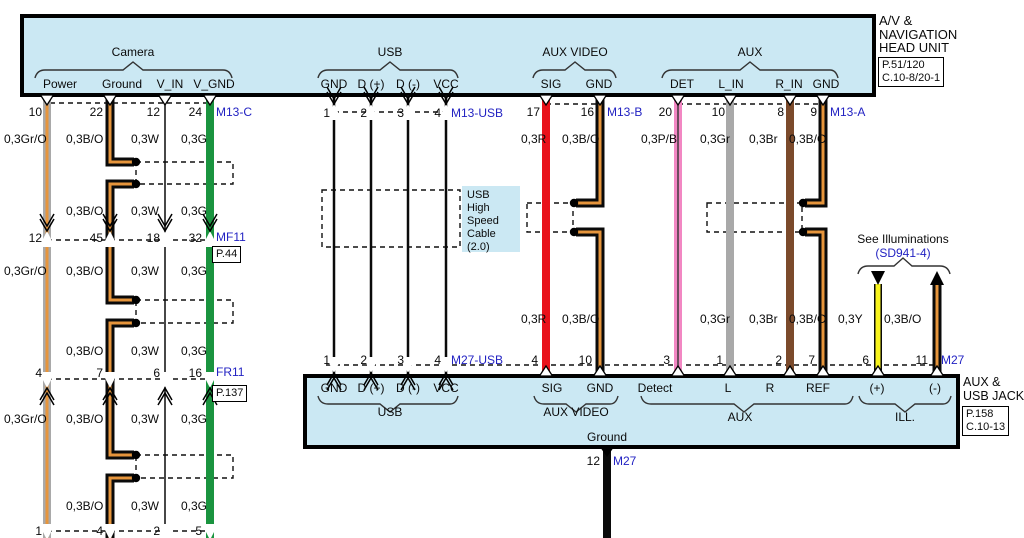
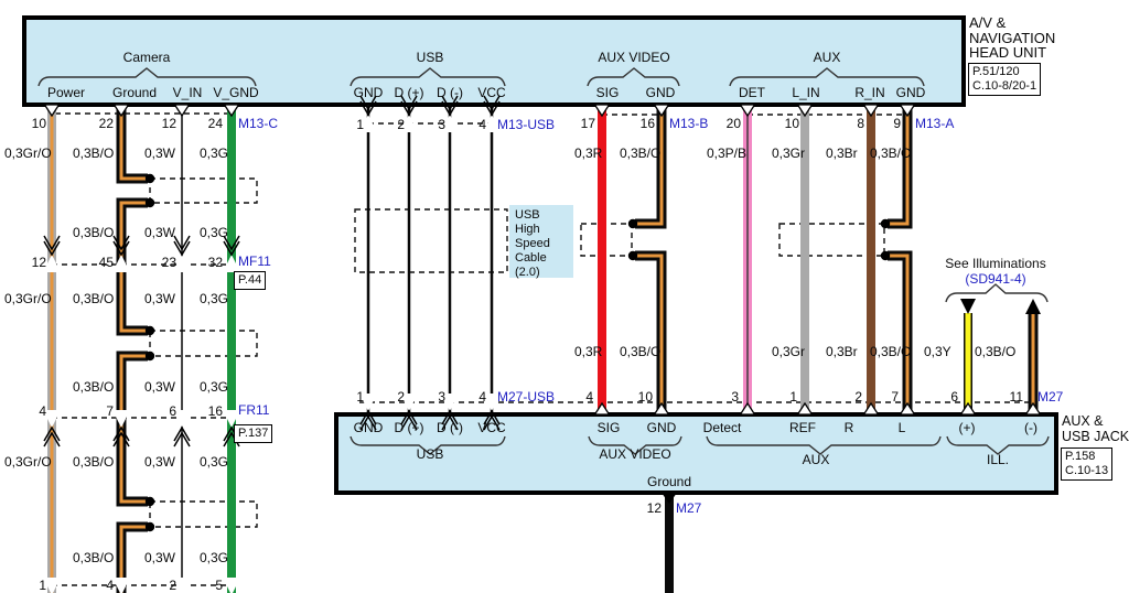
  A/V &
  NAVIGATION
  HEAD UNIT
  P.51/120
  C.10-8/20-1
  AUX &
  USB JACK
  P.158
  C.10-13
  USB
  High
  Speed
  Cable
  (2.0)
  P.44
  P.137
  Camera
  USB
  AUX VIDEO
  AUX
  Power
  Ground
  V_IN
  V_GND
  GND
  D (+)
  D (-)
  VCC
  SIG
  GND
  DET
  L_IN
  R_IN
  GND
  10
  22
  12
  24
  1
  2
  3
  4
  17
  16
  20
  10
  8
  9
  M13-C
  M13-USB
  M13-B
  M13-A
  0,3Gr/O
  0,3B/O
  0,3W
  0,3G
  0,3R
  0,3B/O
  0,3P/B
  0,3Gr
  0,3Br
  0,3B/O
  0,3B/O
  0,3W
  0,3G
  0,3Gr/O
  0,3B/O
  0,3W
  0,3G
  0,3B/O
  0,3W
  0,3G
  0,3Gr/O
  0,3B/O
  0,3W
  0,3G
  0,3B/O
  0,3W
  0,3G
  0,3R
  0,3B/O
  0,3Gr
  0,3Br
  0,3B/O
  0,3Y
  0,3B/O
  12
  45
- 18
+ 23
  32
  MF11
  4
  7
  6
  16
  FR11
  1
  4
  2
  5
  1
  2
  3
  4
  M27-USB
  4
  10
  3
  1
  2
  7
  6
  11
  M27
  GND
  D (+)
  D (-)
  VCC
  SIG
  GND
  Detect
- L
+ REF
  R
- REF
+ L
  (+)
  (-)
  USB
  AUX VIDEO
  AUX
  ILL.
  Ground
  12
  M27
  See Illuminations
  (SD941-4)
